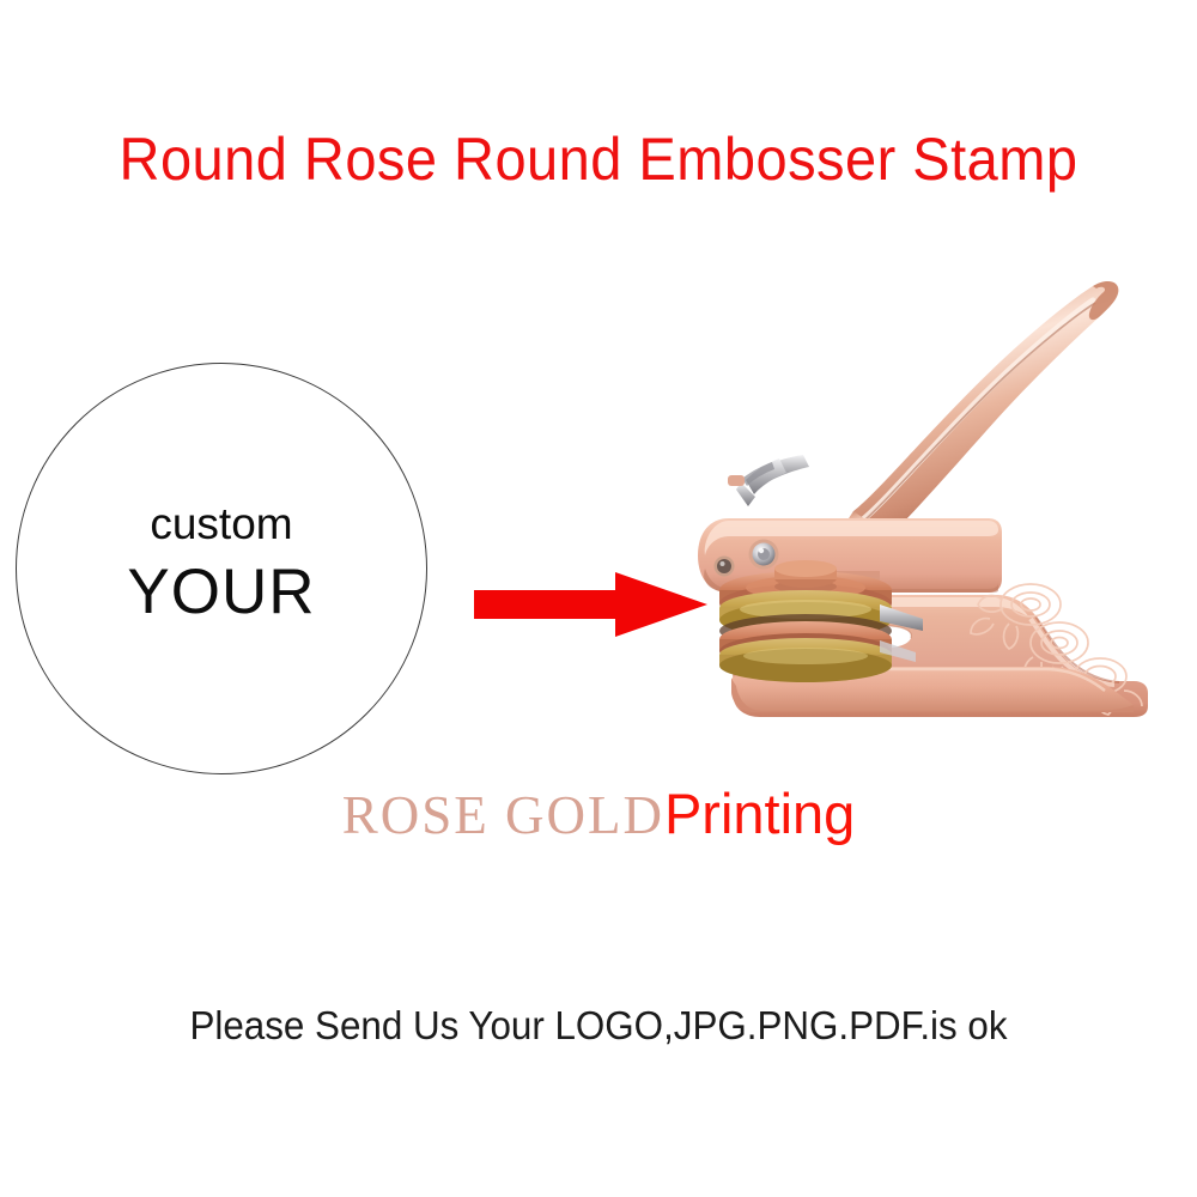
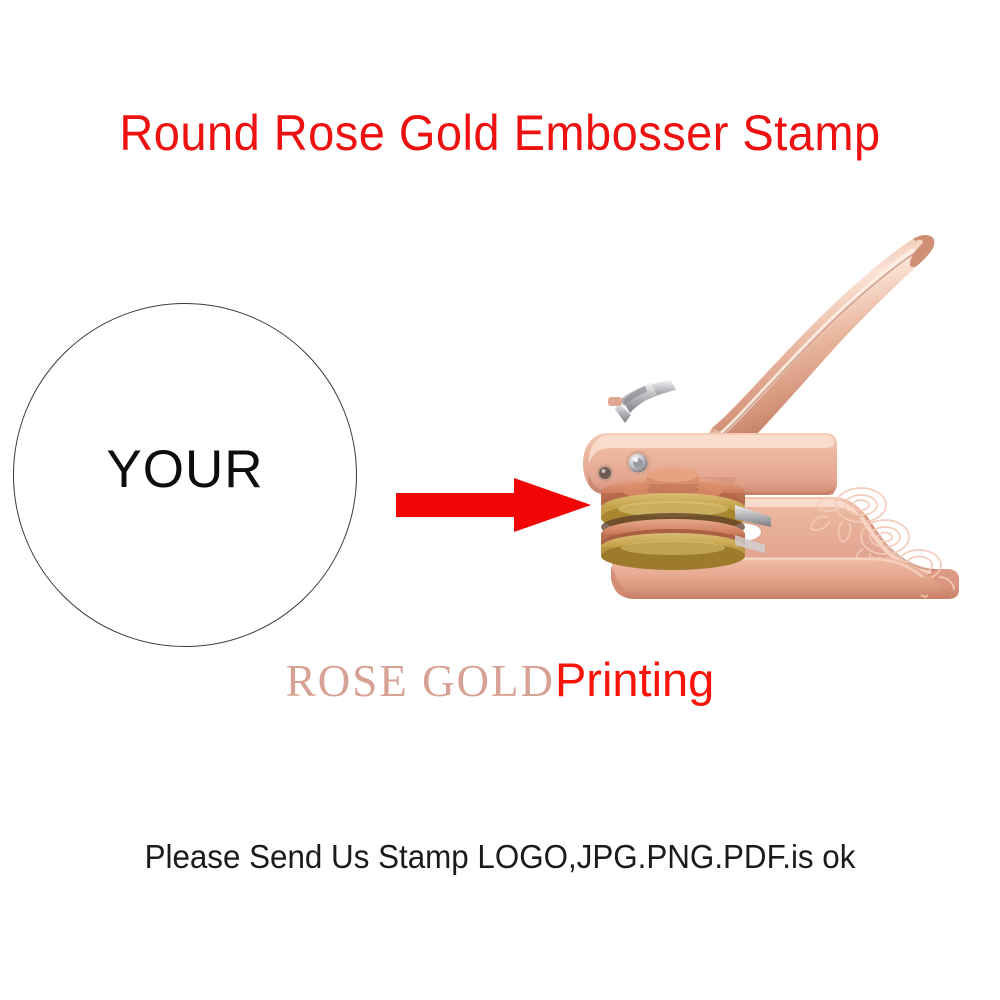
- Round Rose Round Embosser Stamp
+ Round Rose Gold Embosser Stamp
- custom
  YOUR
  ROSE GOLDPrinting
- Please Send Us Your LOGO,JPG.PNG.PDF.is ok
+ Please Send Us Stamp LOGO,JPG.PNG.PDF.is ok
